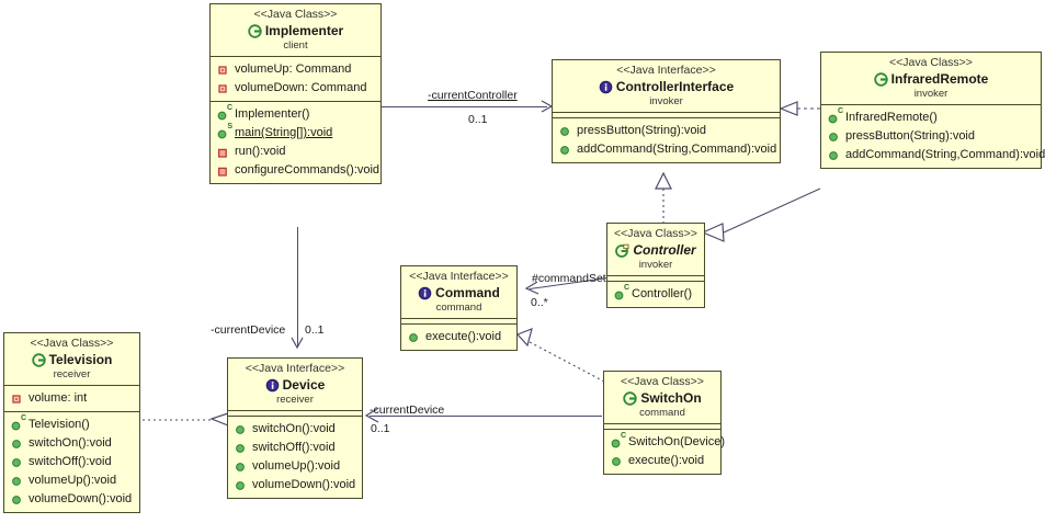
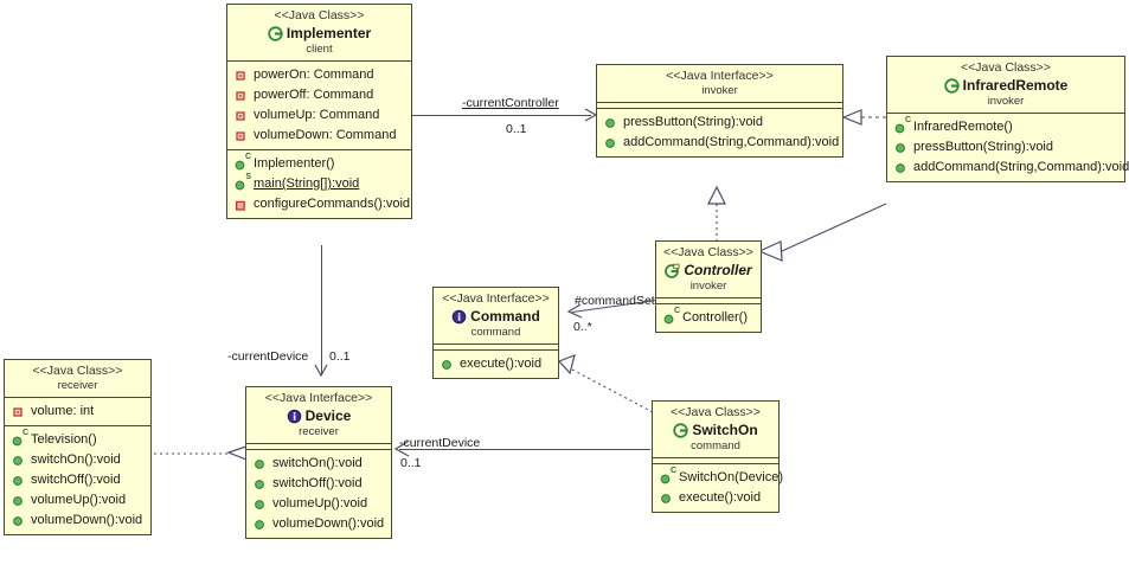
  -currentController
  0..1
  -currentDevice
  0..1
  #commandSet
  0..*
  -currentDevice
  0..1
  <<Java Class>>
  Implementer
  client
+ powerOn: Command
+ powerOff: Command
  volumeUp: Command
  volumeDown: Command
  Implementer()
  main(String[]):void
- run():void
  configureCommands():void
  <<Java Interface>>
- ControllerInterface
  invoker
  pressButton(String):void
  addCommand(String,Command):void
  <<Java Class>>
  InfraredRemote
  invoker
  InfraredRemote()
  pressButton(String):void
  addCommand(String,Command):void
  <<Java Class>>
  Controller
  invoker
  Controller()
  <<Java Interface>>
  Command
  command
  execute():void
  <<Java Class>>
  SwitchOn
  command
  SwitchOn(Device)
  execute():void
  <<Java Class>>
- Television
  receiver
  volume: int
  Television()
  switchOn():void
  switchOff():void
  volumeUp():void
  volumeDown():void
  <<Java Interface>>
  Device
  receiver
  switchOn():void
  switchOff():void
  volumeUp():void
  volumeDown():void
